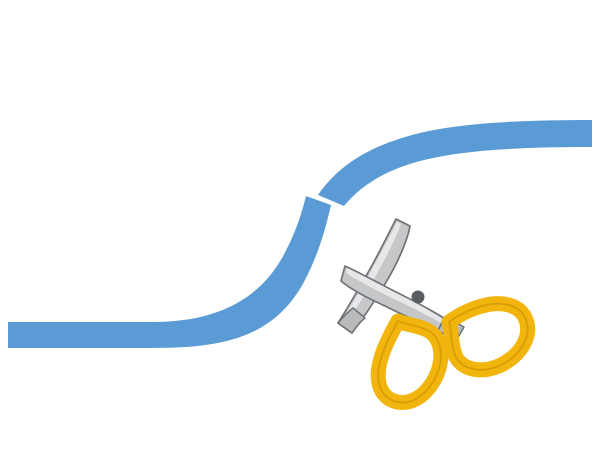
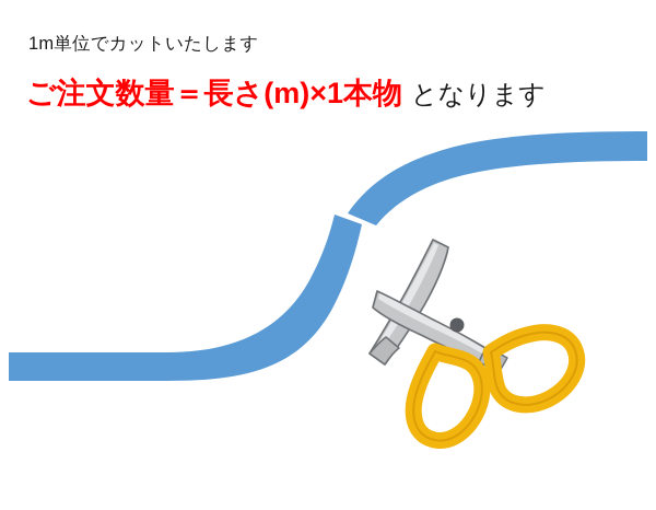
+ 1m単位でカットいたします
+ ご注文数量＝長さ(m)×1本物 となります
